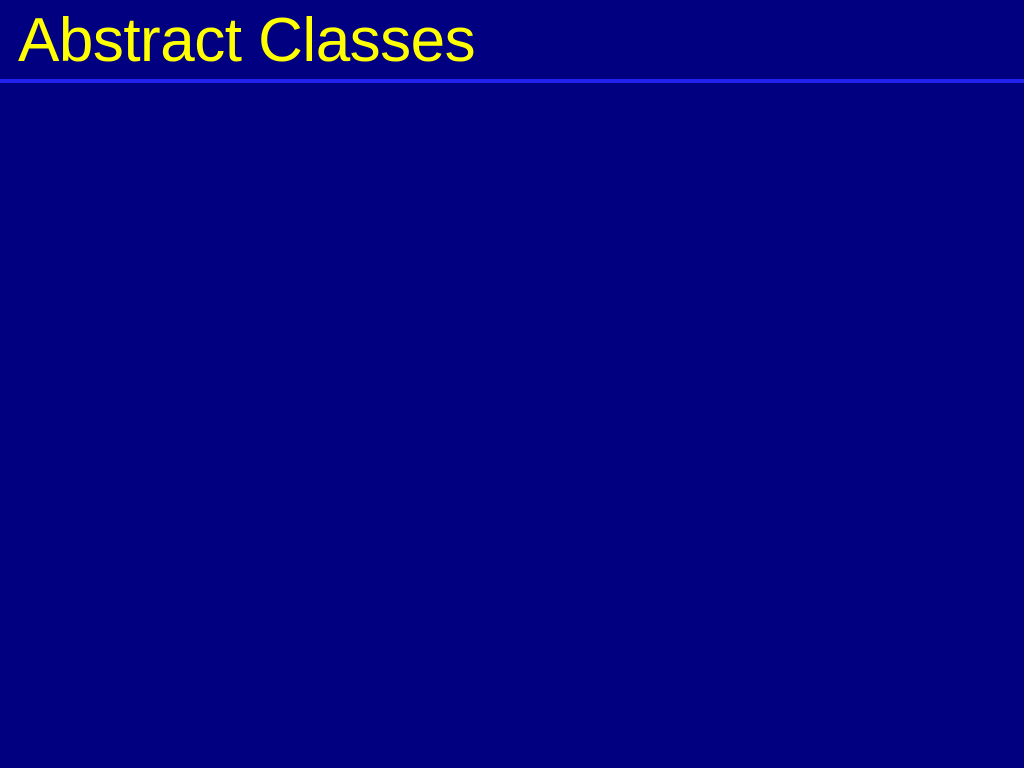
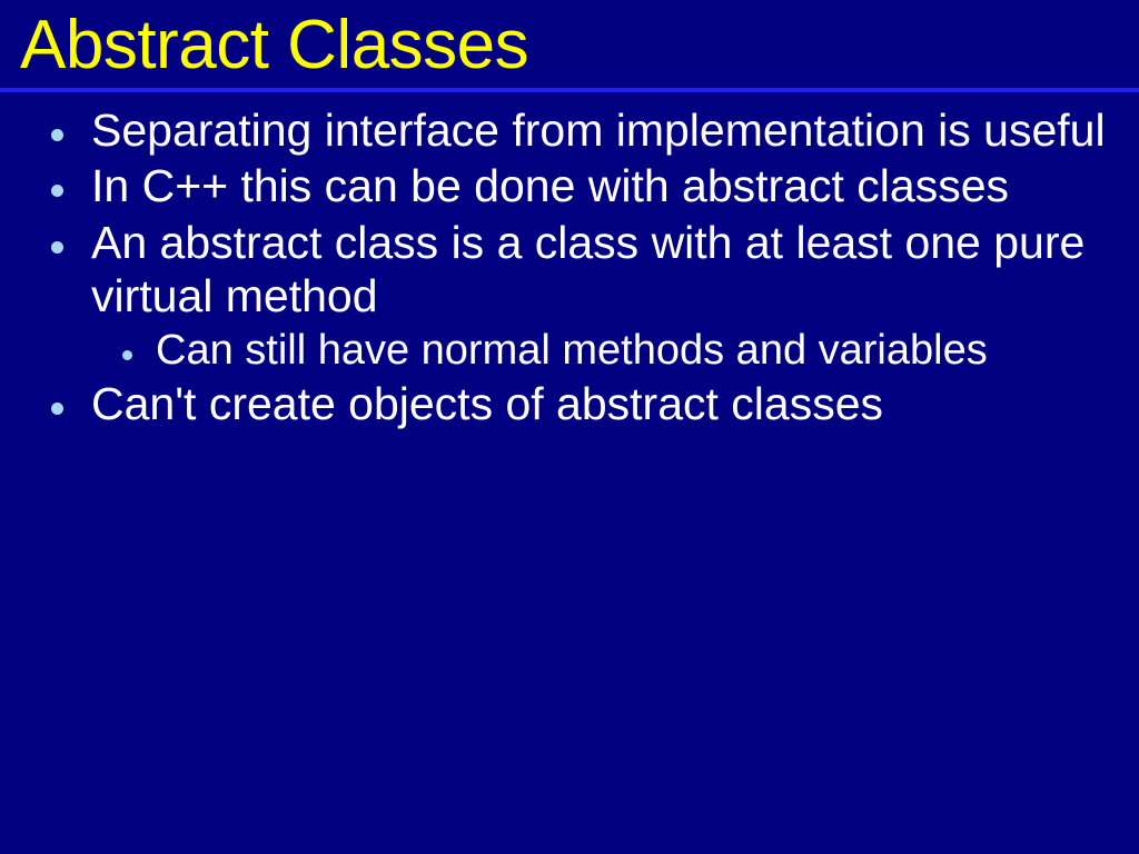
  Abstract Classes
+ Separating interface from implementation is useful
+ In C++ this can be done with abstract classes
+ An abstract class is a class with at least one pure virtual method
+ Can still have normal methods and variables
+ Can't create objects of abstract classes
